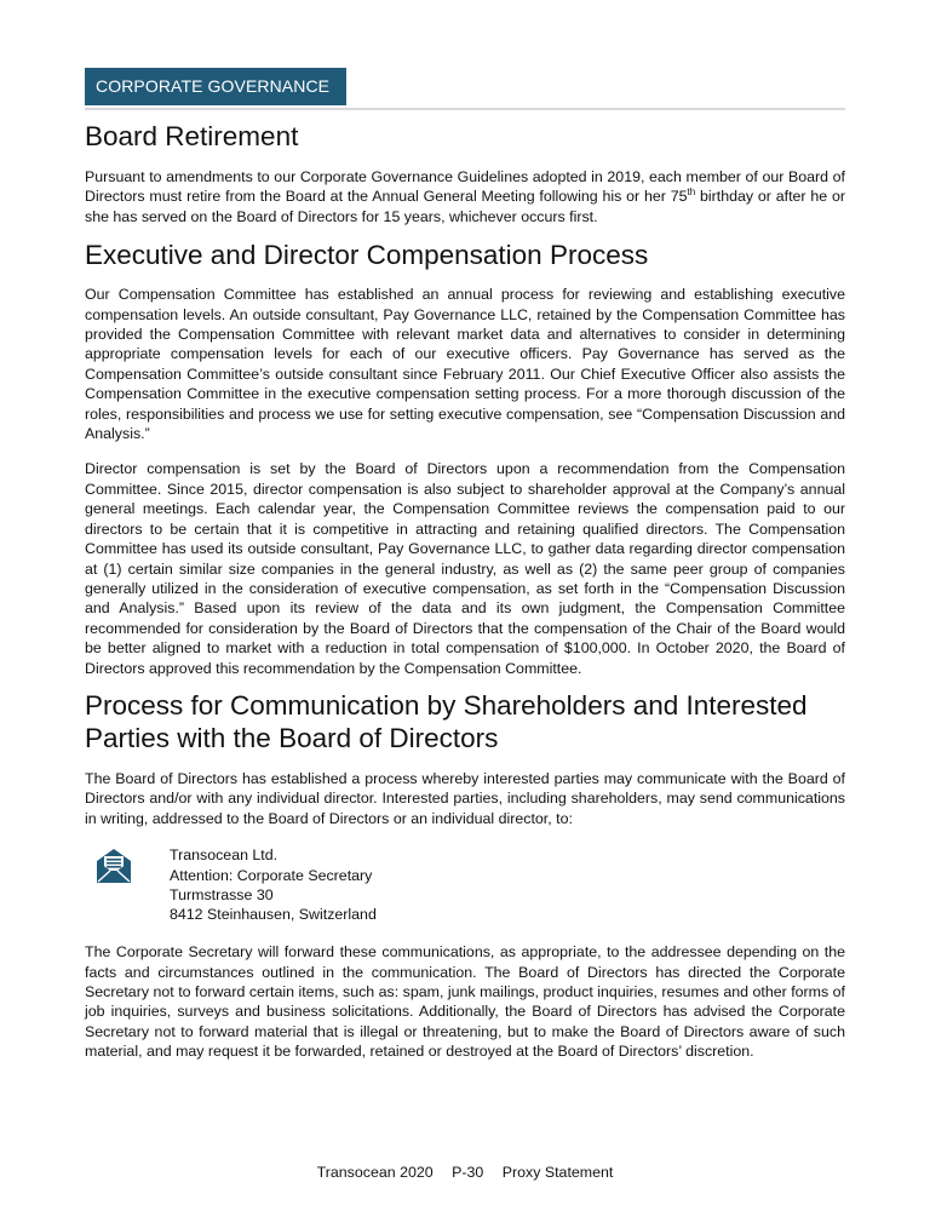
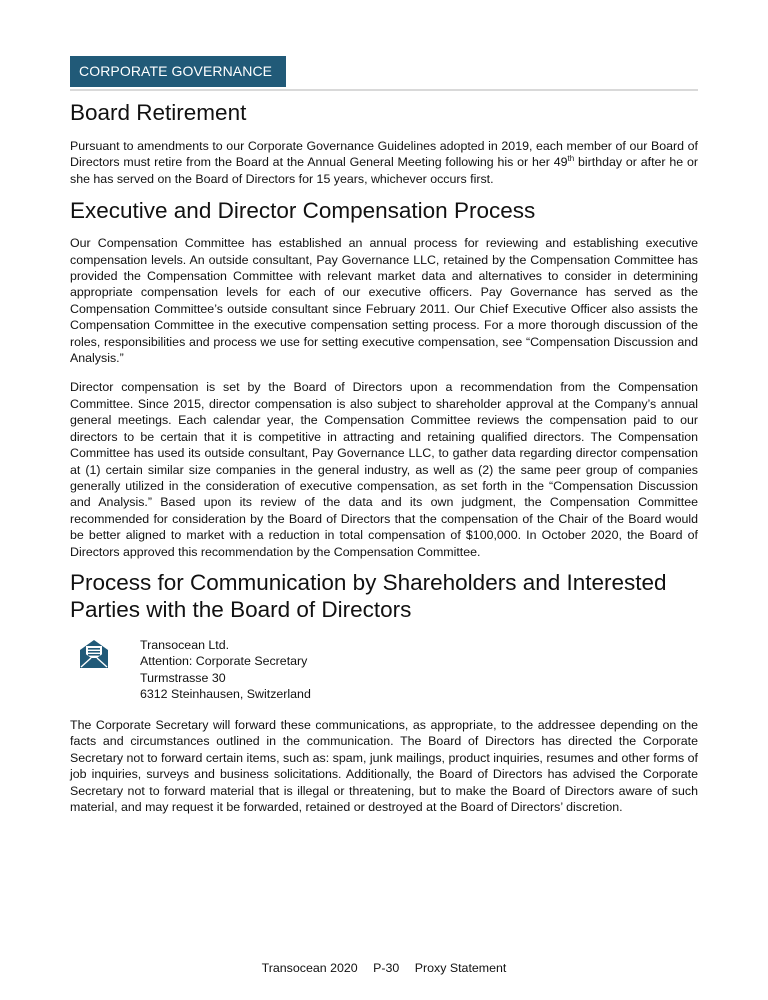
  CORPORATE GOVERNANCE
  Board Retirement
- Pursuant to amendments to our Corporate Governance Guidelines adopted in 2019, each member of our Board of Directors must retire from the Board at the Annual General Meeting following his or her 75th birthday or after he or she has served on the Board of Directors for 15 years, whichever occurs first.
+ Pursuant to amendments to our Corporate Governance Guidelines adopted in 2019, each member of our Board of Directors must retire from the Board at the Annual General Meeting following his or her 49th birthday or after he or she has served on the Board of Directors for 15 years, whichever occurs first.
  Executive and Director Compensation Process
  Our Compensation Committee has established an annual process for reviewing and establishing executive compensation levels. An outside consultant, Pay Governance LLC, retained by the Compensation Committee has provided the Compensation Committee with relevant market data and alternatives to consider in determining appropriate compensation levels for each of our executive officers. Pay Governance has served as the Compensation Committee’s outside consultant since February 2011. Our Chief Executive Officer also assists the Compensation Committee in the executive compensation setting process. For a more thorough discussion of the roles, responsibilities and process we use for setting executive compensation, see “Compensation Discussion and Analysis.”
  Director compensation is set by the Board of Directors upon a recommendation from the Compensation Committee. Since 2015, director compensation is also subject to shareholder approval at the Company’s annual general meetings. Each calendar year, the Compensation Committee reviews the compensation paid to our directors to be certain that it is competitive in attracting and retaining qualified directors. The Compensation Committee has used its outside consultant, Pay Governance LLC, to gather data regarding director compensation at (1) certain similar size companies in the general industry, as well as (2) the same peer group of companies generally utilized in the consideration of executive compensation, as set forth in the “Compensation Discussion and Analysis.” Based upon its review of the data and its own judgment, the Compensation Committee recommended for consideration by the Board of Directors that the compensation of the Chair of the Board would be better aligned to market with a reduction in total compensation of $100,000. In October 2020, the Board of Directors approved this recommendation by the Compensation Committee.
  Process for Communication by Shareholders and Interested Parties with the Board of Directors
- The Board of Directors has established a process whereby interested parties may communicate with the Board of Directors and/or with any individual director. Interested parties, including shareholders, may send communications in writing, addressed to the Board of Directors or an individual director, to:
  Transocean Ltd.
  Attention: Corporate Secretary
  Turmstrasse 30
- 8412 Steinhausen, Switzerland
+ 6312 Steinhausen, Switzerland
  The Corporate Secretary will forward these communications, as appropriate, to the addressee depending on the facts and circumstances outlined in the communication. The Board of Directors has directed the Corporate Secretary not to forward certain items, such as: spam, junk mailings, product inquiries, resumes and other forms of job inquiries, surveys and business solicitations. Additionally, the Board of Directors has advised the Corporate Secretary not to forward material that is illegal or threatening, but to make the Board of Directors aware of such material, and may request it be forwarded, retained or destroyed at the Board of Directors’ discretion.
  Transocean 2020 P-30 Proxy Statement
